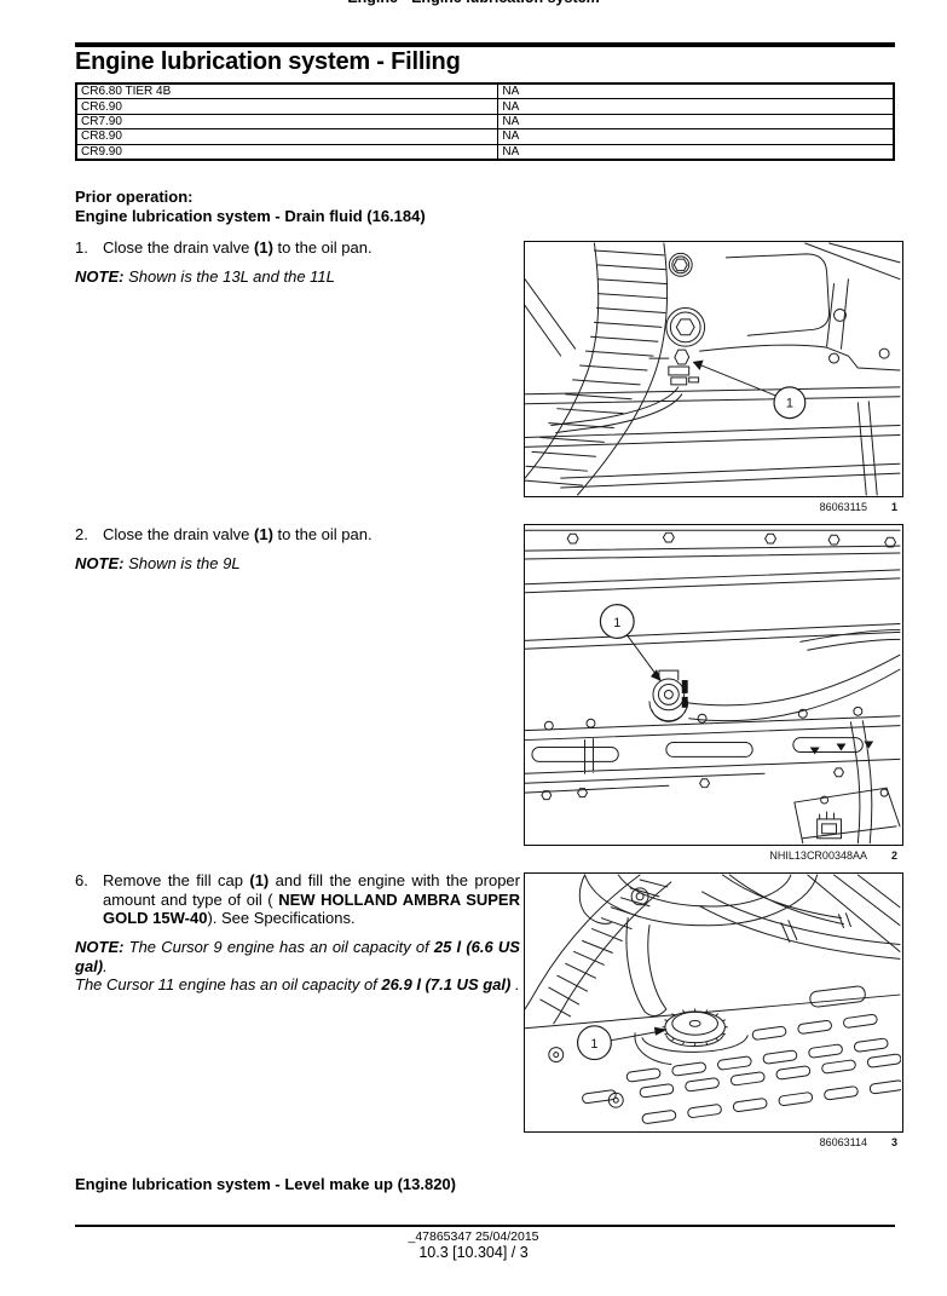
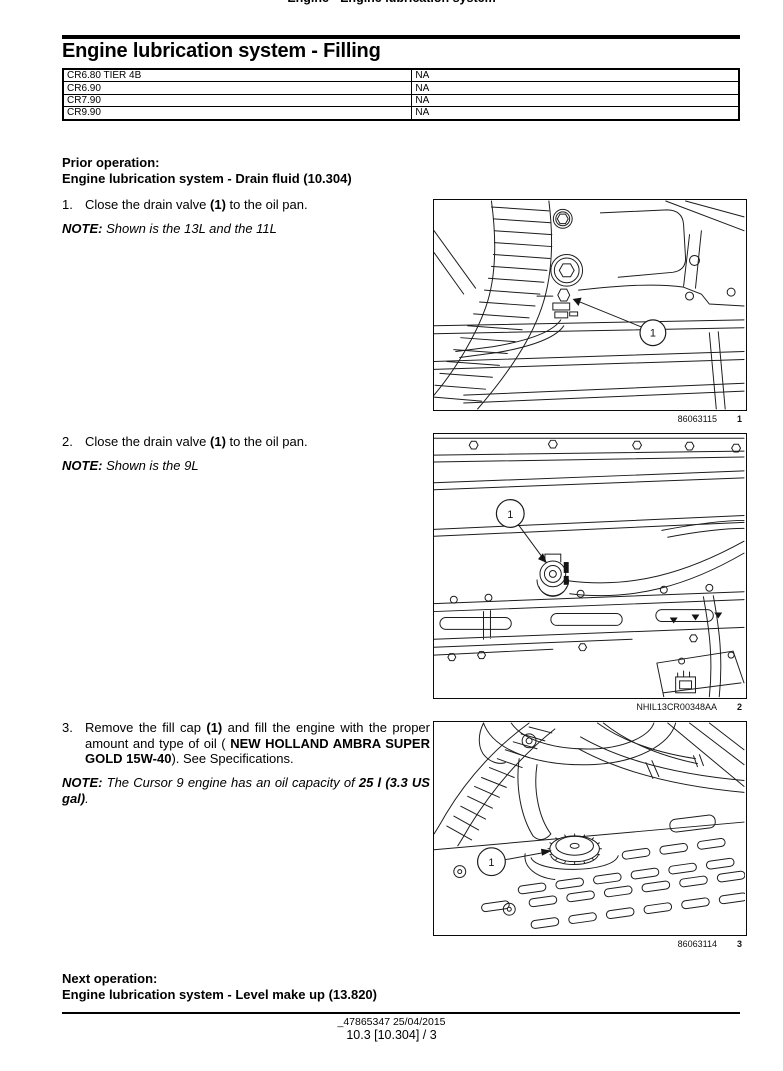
  Engine lubrication system - Filling
  CR6.80 TIER 4B	NA
  CR6.90	NA
  CR7.90	NA
- CR8.90	NA
  CR9.90	NA
  Prior operation:
- Engine lubrication system - Drain fluid (16.184)
+ Engine lubrication system - Drain fluid (10.304)
  1.
  Close the drain valve (1) to the oil pan.
  NOTE: Shown is the 13L and the 11L
  1
  86063115
  1
  2.
  Close the drain valve (1) to the oil pan.
  NOTE: Shown is the 9L
  1
  NHIL13CR00348AA
  2
- 6.
+ 3.
  Remove the fill cap (1) and fill the engine with the proper amount and type of oil ( NEW HOLLAND AMBRA SUPER GOLD 15W-40). See Specifications.
- NOTE: The Cursor 9 engine has an oil capacity of 25 l (6.6 US gal).
+ NOTE: The Cursor 9 engine has an oil capacity of 25 l (3.3 US gal).
- The Cursor 11 engine has an oil capacity of 26.9 l (7.1 US gal) .
  1
  86063114
  3
+ Next operation:
  Engine lubrication system - Level make up (13.820)
  _47865347 25/04/2015
  10.3 [10.304] / 3
